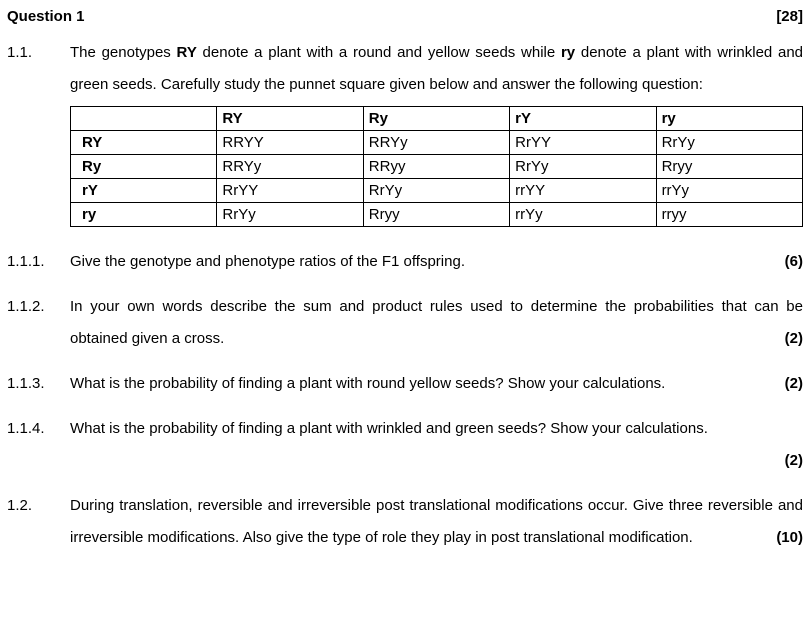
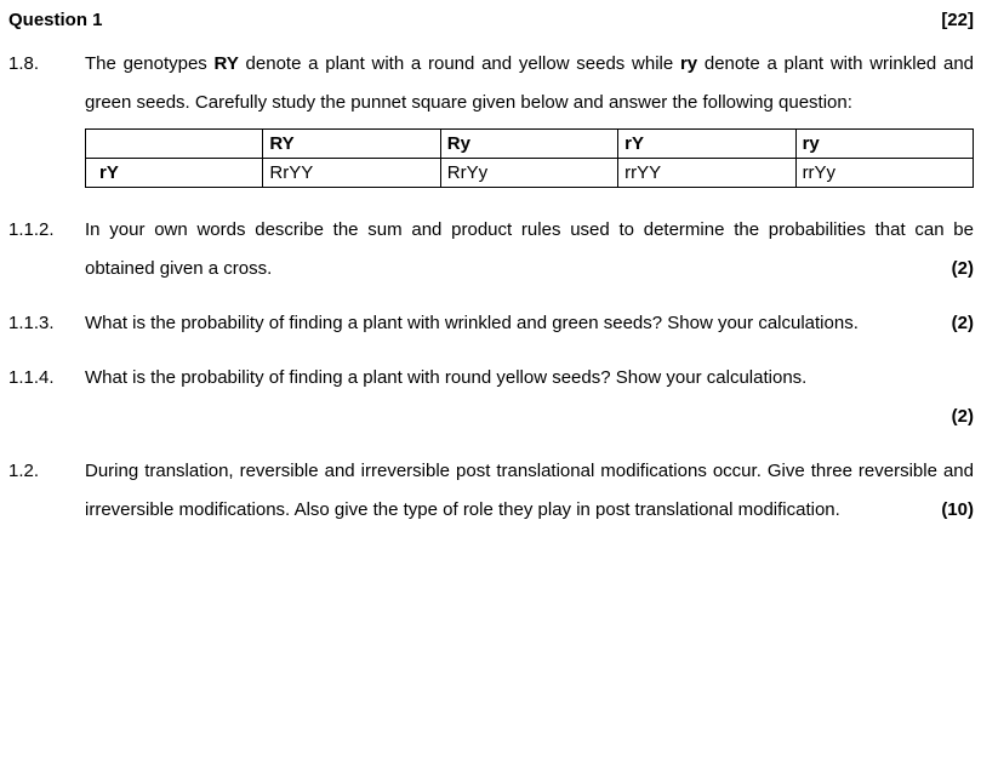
  Question 1
- [28]
+ [22]
- 1.1.
+ 1.8.
  The genotypes RY denote a plant with a round and yellow seeds while ry denote a plant with wrinkled and green seeds. Carefully study the punnet square given below and answer the following question:
  	RY	Ry	rY	ry
- RY	RRYY	RRYy	RrYY	RrYy
- Ry	RRYy	RRyy	RrYy	Rryy
  rY	RrYY	RrYy	rrYY	rrYy
- ry	RrYy	Rryy	rrYy	rryy
- 1.1.1.
- Give the genotype and phenotype ratios of the F1 offspring.
- (6)
  1.1.2.
  In your own words describe the sum and product rules used to determine the probabilities that can be obtained given a cross.
  (2)
  1.1.3.
- What is the probability of finding a plant with round yellow seeds? Show your calculations.
+ What is the probability of finding a plant with wrinkled and green seeds? Show your calculations.
  (2)
  1.1.4.
- What is the probability of finding a plant with wrinkled and green seeds? Show your calculations.
+ What is the probability of finding a plant with round yellow seeds? Show your calculations.
  (2)
  1.2.
  During translation, reversible and irreversible post translational modifications occur. Give three reversible and irreversible modifications. Also give the type of role they play in post translational modification.
  (10)
